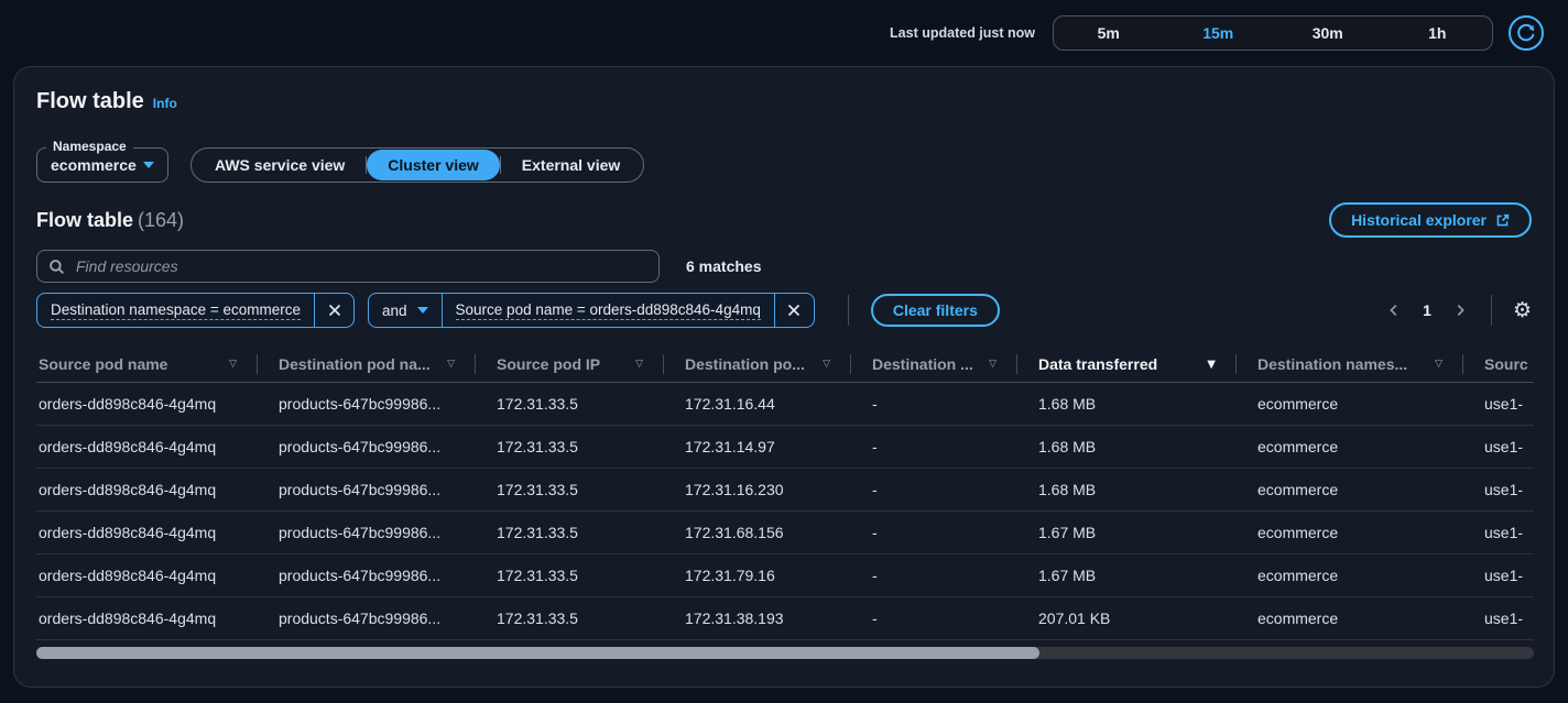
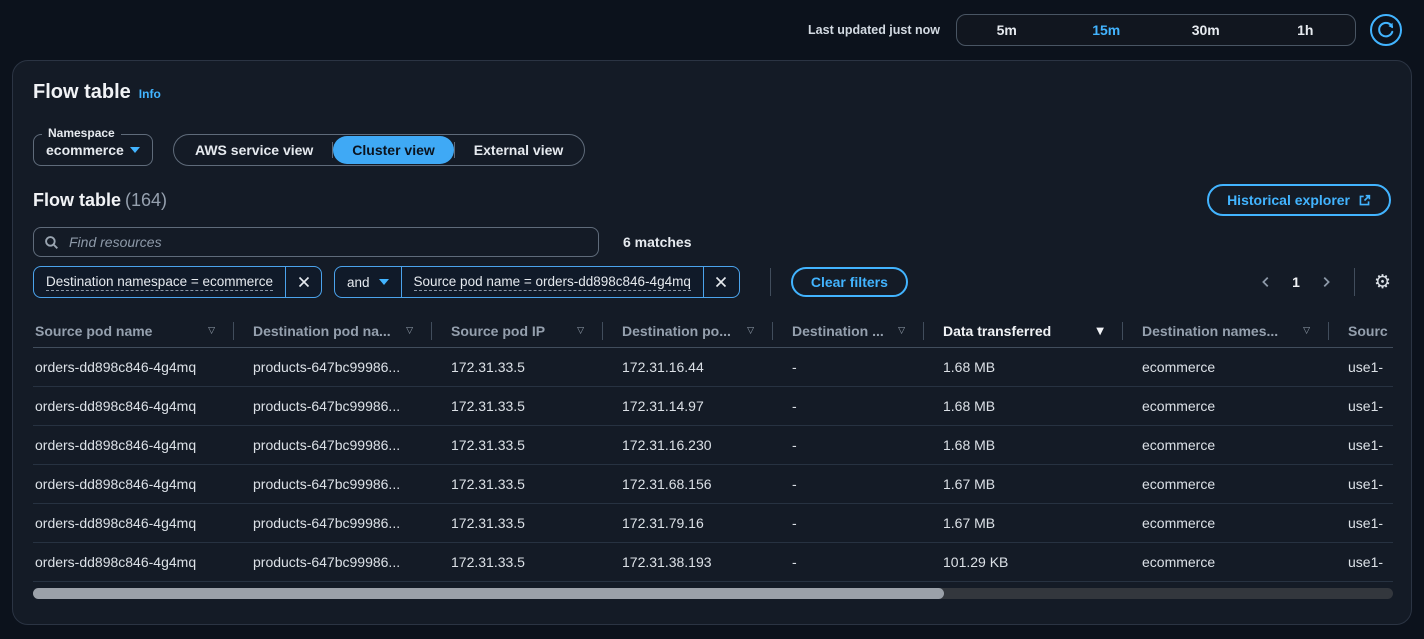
  Last updated just now
  5m
  15m
  30m
  1h
  Flow table
  Info
  Namespace
  ecommerce
  AWS service view
  Cluster view
  External view
  Flow table (164)
  Historical explorer
  Find resources
  6 matches
  Destination namespace = ecommerce
  and
  Source pod name = orders-dd898c846-4g4mq
  Clear filters
  1
  ⚙
  Source pod name
  ▽
  Destination pod na...
  ▽
  Source pod IP
  ▽
  Destination po...
  ▽
  Destination ...
  ▽
  Data transferred
  ▼
  Destination names...
  ▽
  Sourc
  orders-dd898c846-4g4mq
  products-647bc99986...
  172.31.33.5
  172.31.16.44
  -
  1.68 MB
  ecommerce
  use1-
  orders-dd898c846-4g4mq
  products-647bc99986...
  172.31.33.5
  172.31.14.97
  -
  1.68 MB
  ecommerce
  use1-
  orders-dd898c846-4g4mq
  products-647bc99986...
  172.31.33.5
  172.31.16.230
  -
  1.68 MB
  ecommerce
  use1-
  orders-dd898c846-4g4mq
  products-647bc99986...
  172.31.33.5
  172.31.68.156
  -
  1.67 MB
  ecommerce
  use1-
  orders-dd898c846-4g4mq
  products-647bc99986...
  172.31.33.5
  172.31.79.16
  -
  1.67 MB
  ecommerce
  use1-
  orders-dd898c846-4g4mq
  products-647bc99986...
  172.31.33.5
  172.31.38.193
  -
- 207.01 KB
+ 101.29 KB
  ecommerce
  use1-
